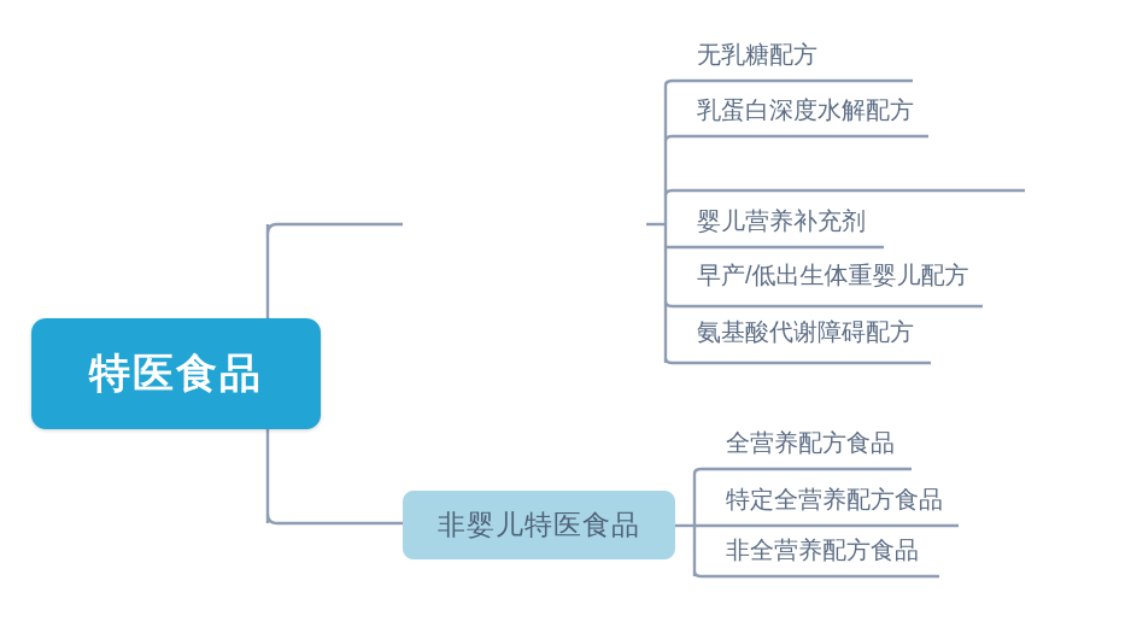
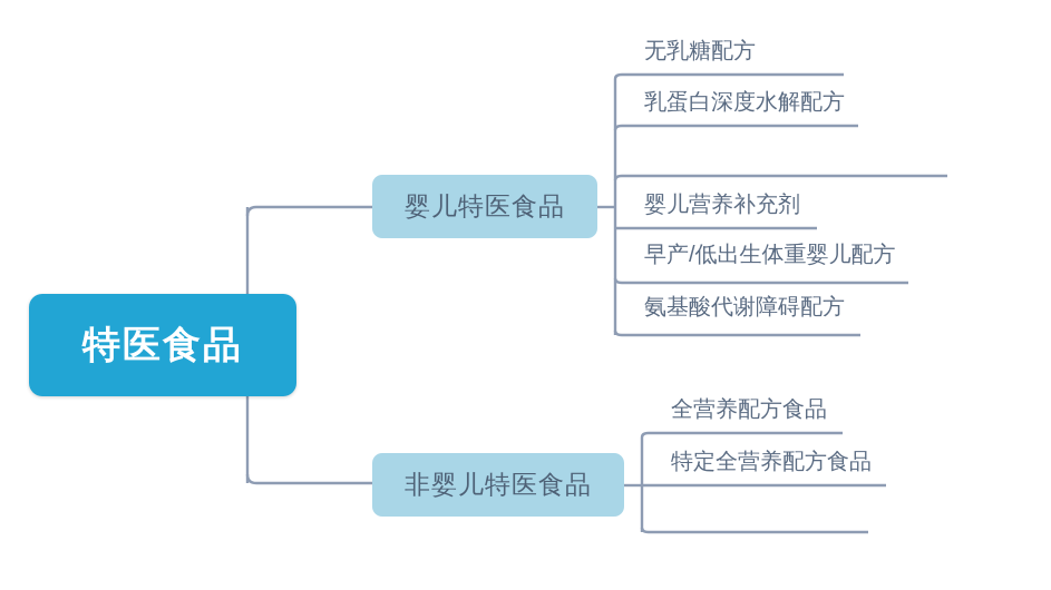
  特医食品
+ 婴儿特医食品
  非婴儿特医食品
  无乳糖配方
  乳蛋白深度水解配方
  婴儿营养补充剂
  早产/低出生体重婴儿配方
  氨基酸代谢障碍配方
  全营养配方食品
  特定全营养配方食品
- 非全营养配方食品
